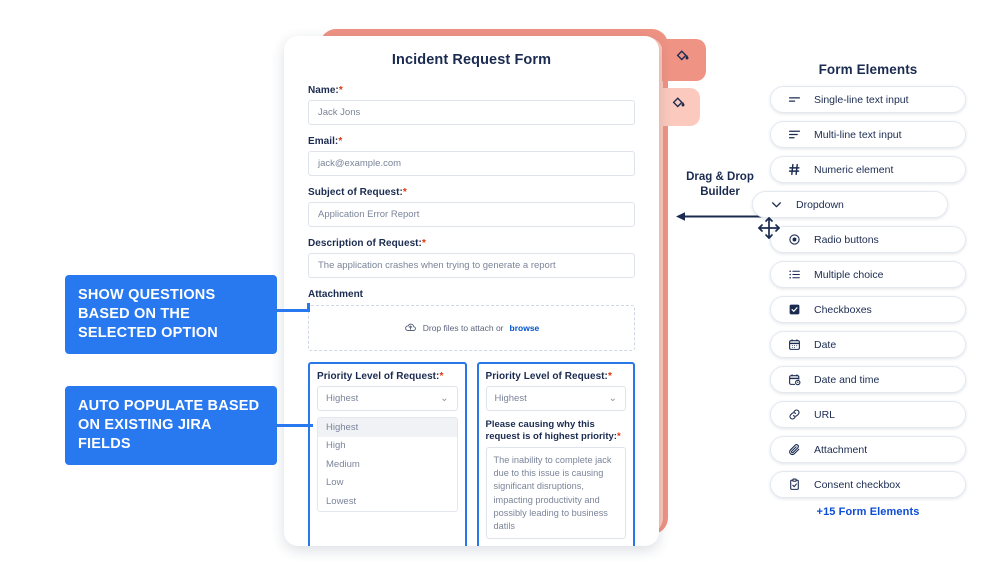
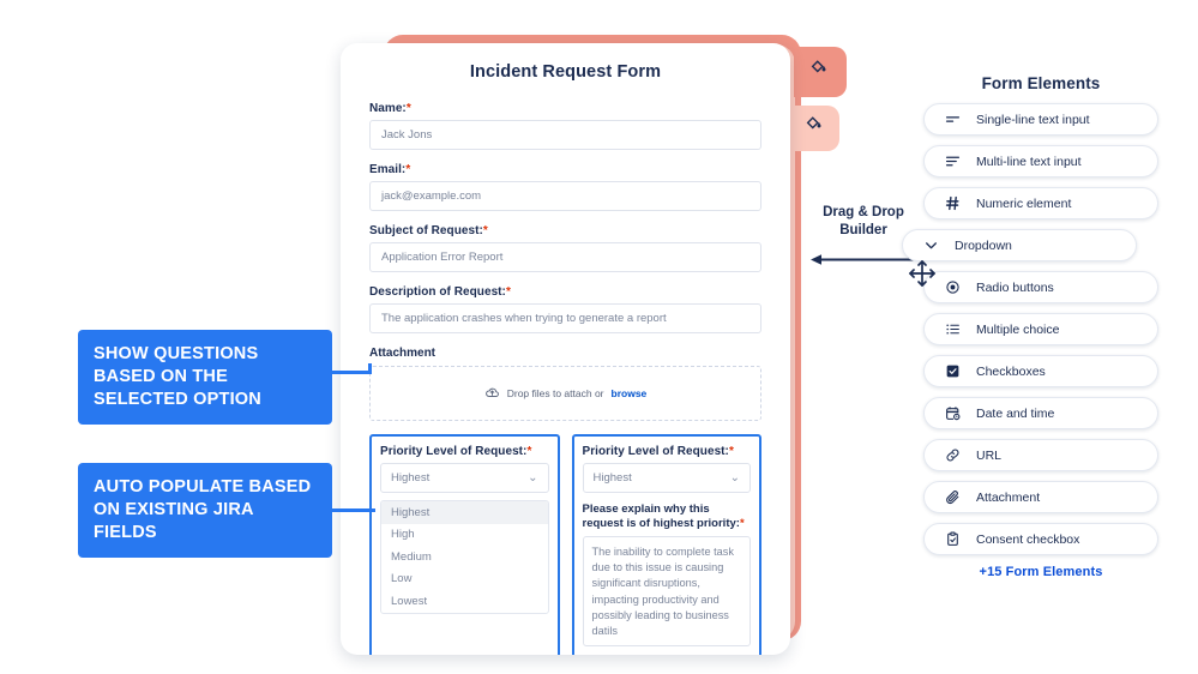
  Incident Request Form
  Name:*
  Jack Jons
  Email:*
  jack@example.com
  Subject of Request:*
  Application Error Report
  Description of Request:*
  The application crashes when trying to generate a report
  Attachment
  Drop files to attach or
  browse
  Priority Level of Request:*
  Highest
  ⌄
  Highest
  High
  Medium
  Low
  Lowest
  Priority Level of Request:*
  Highest
  ⌄
- Please causing why this request is of highest priority:*
+ Please explain why this request is of highest priority:*
- The inability to complete jack due to this issue is causing significant disruptions, impacting productivity and possibly leading to business datils
+ The inability to complete task due to this issue is causing significant disruptions, impacting productivity and possibly leading to business datils
  SHOW QUESTIONS BASED ON THE SELECTED OPTION
  AUTO POPULATE BASED ON EXISTING JIRA FIELDS
  Drag & Drop Builder
  Form Elements
  Single-line text input
  Multi-line text input
  Numeric element
  Dropdown
  Radio buttons
  Multiple choice
  Checkboxes
- Date
  Date and time
  URL
  Attachment
  Consent checkbox
  +15 Form Elements
